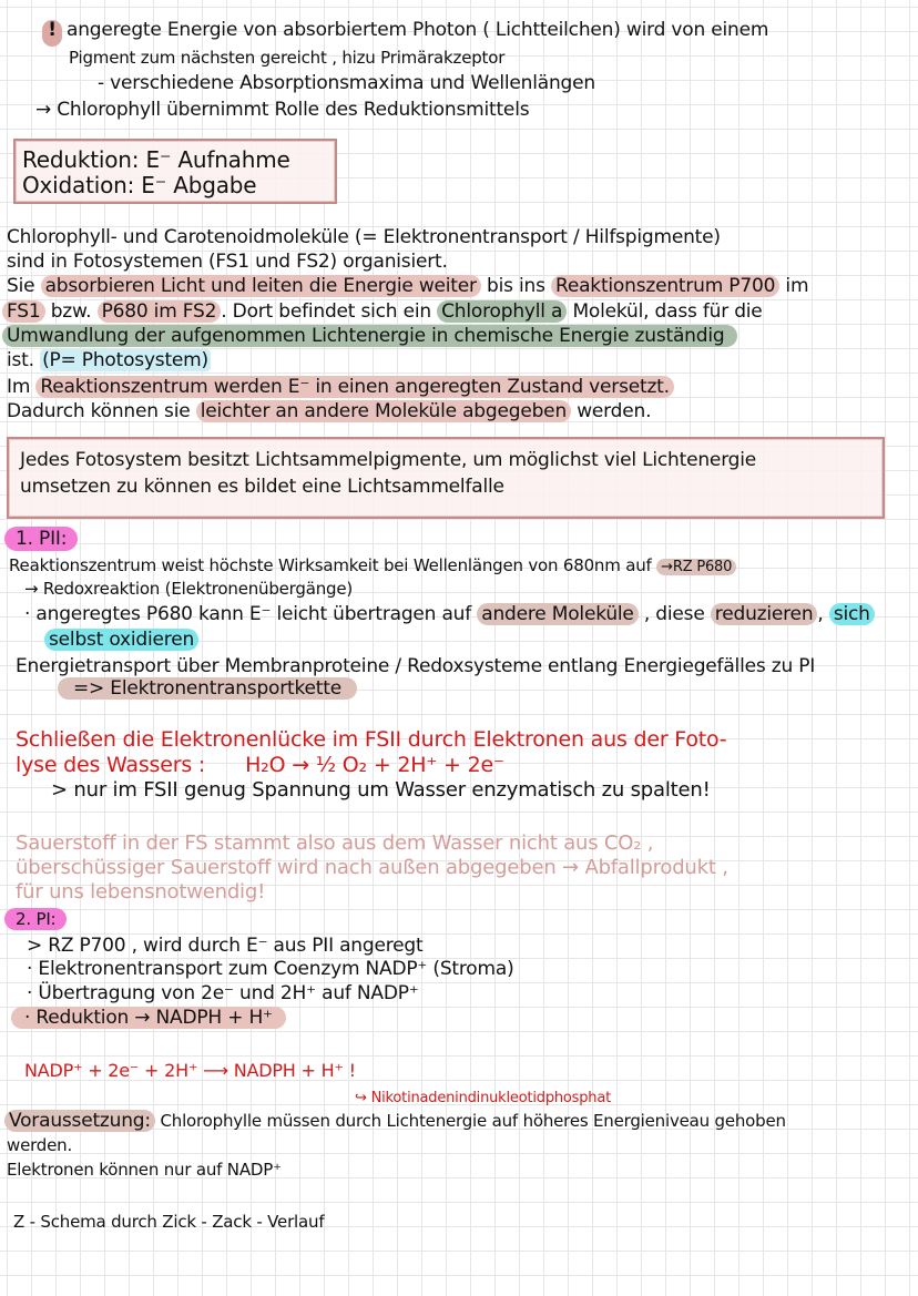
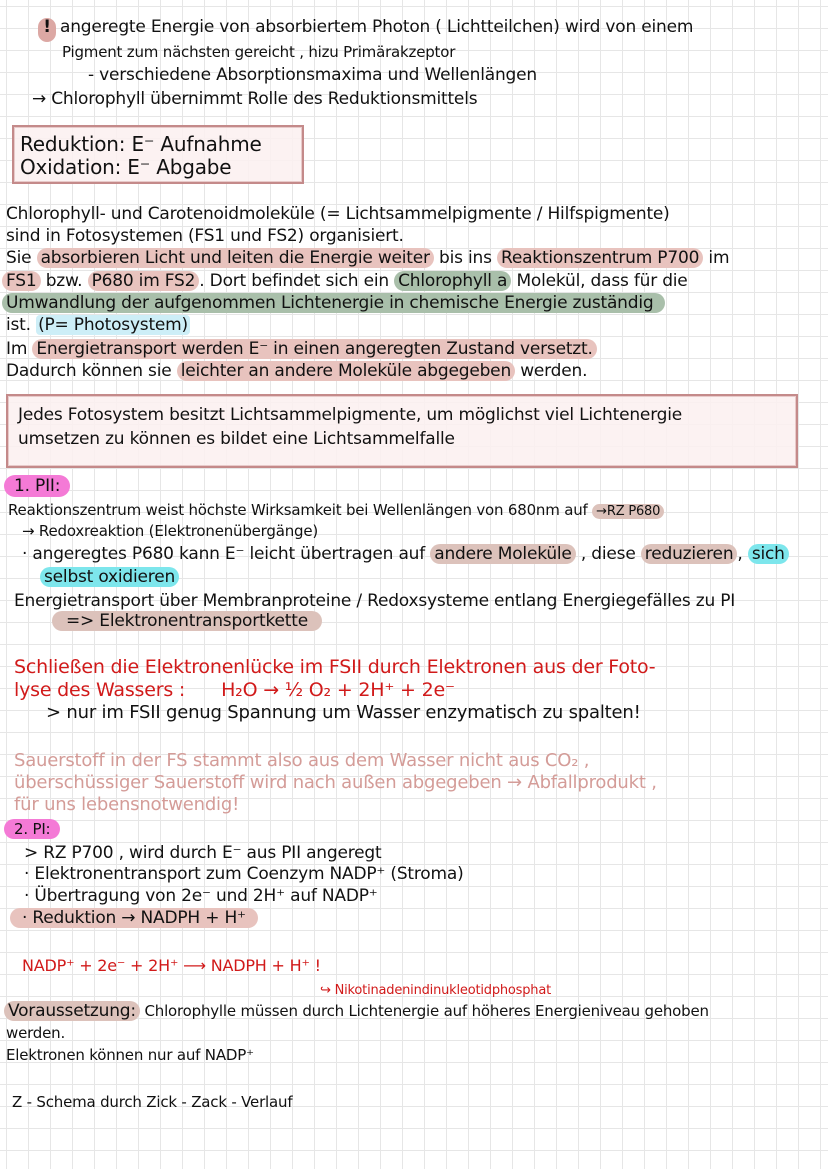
  ! angeregte Energie von absorbiertem Photon ( Lichtteilchen) wird von einem
  Pigment zum nächsten gereicht , hizu Primärakzeptor
  - verschiedene Absorptionsmaxima und Wellenlängen
  → Chlorophyll übernimmt Rolle des Reduktionsmittels
  Reduktion: E⁻ Aufnahme
  Oxidation: E⁻ Abgabe
- Chlorophyll- und Carotenoidmoleküle (= Elektronentransport / Hilfspigmente)
+ Chlorophyll- und Carotenoidmoleküle (= Lichtsammelpigmente / Hilfspigmente)
  sind in Fotosystemen (FS1 und FS2) organisiert.
  Sie absorbieren Licht und leiten die Energie weiter bis ins Reaktionszentrum P700 im
  FS1 bzw. P680 im FS2 . Dort befindet sich ein Chlorophyll a Molekül, dass für die
  Umwandlung der aufgenommen Lichtenergie in chemische Energie zuständig
  ist. (P= Photosystem)
- Im Reaktionszentrum werden E⁻ in einen angeregten Zustand versetzt.
+ Im Energietransport werden E⁻ in einen angeregten Zustand versetzt.
  Dadurch können sie leichter an andere Moleküle abgegeben werden.
  Jedes Fotosystem besitzt Lichtsammelpigmente, um möglichst viel Lichtenergie
  umsetzen zu können es bildet eine Lichtsammelfalle
  1. PII:
  Reaktionszentrum weist höchste Wirksamkeit bei Wellenlängen von 680nm auf →RZ P680
  → Redoxreaktion (Elektronenübergänge)
  · angeregtes P680 kann E⁻ leicht übertragen auf andere Moleküle , diese reduzieren , sich
  selbst oxidieren
  Energietransport über Membranproteine / Redoxsysteme entlang Energiegefälles zu PI
  => Elektronentransportkette
  Schließen die Elektronenlücke im FSII durch Elektronen aus der Foto-
  lyse des Wassers : H₂O → ½ O₂ + 2H⁺ + 2e⁻
  > nur im FSII genug Spannung um Wasser enzymatisch zu spalten!
  Sauerstoff in der FS stammt also aus dem Wasser nicht aus CO₂ ,
  überschüssiger Sauerstoff wird nach außen abgegeben → Abfallprodukt ,
  für uns lebensnotwendig!
  2. PI:
  > RZ P700 , wird durch E⁻ aus PII angeregt
  · Elektronentransport zum Coenzym NADP⁺ (Stroma)
  · Übertragung von 2e⁻ und 2H⁺ auf NADP⁺
  · Reduktion → NADPH + H⁺
  NADP⁺ + 2e⁻ + 2H⁺ ⟶ NADPH + H⁺ !
  ↪ Nikotinadenindinukleotidphosphat
  Voraussetzung: Chlorophylle müssen durch Lichtenergie auf höheres Energieniveau gehoben
  werden.
  Elektronen können nur auf NADP⁺
  Z - Schema durch Zick - Zack - Verlauf
